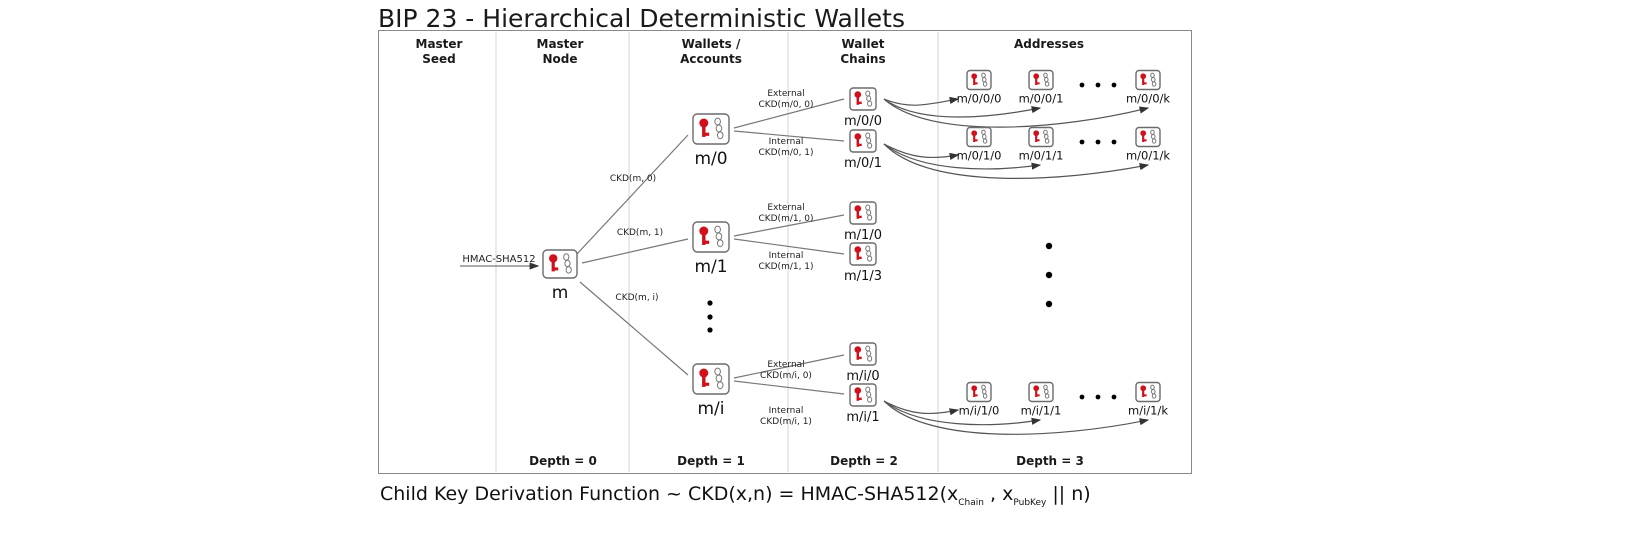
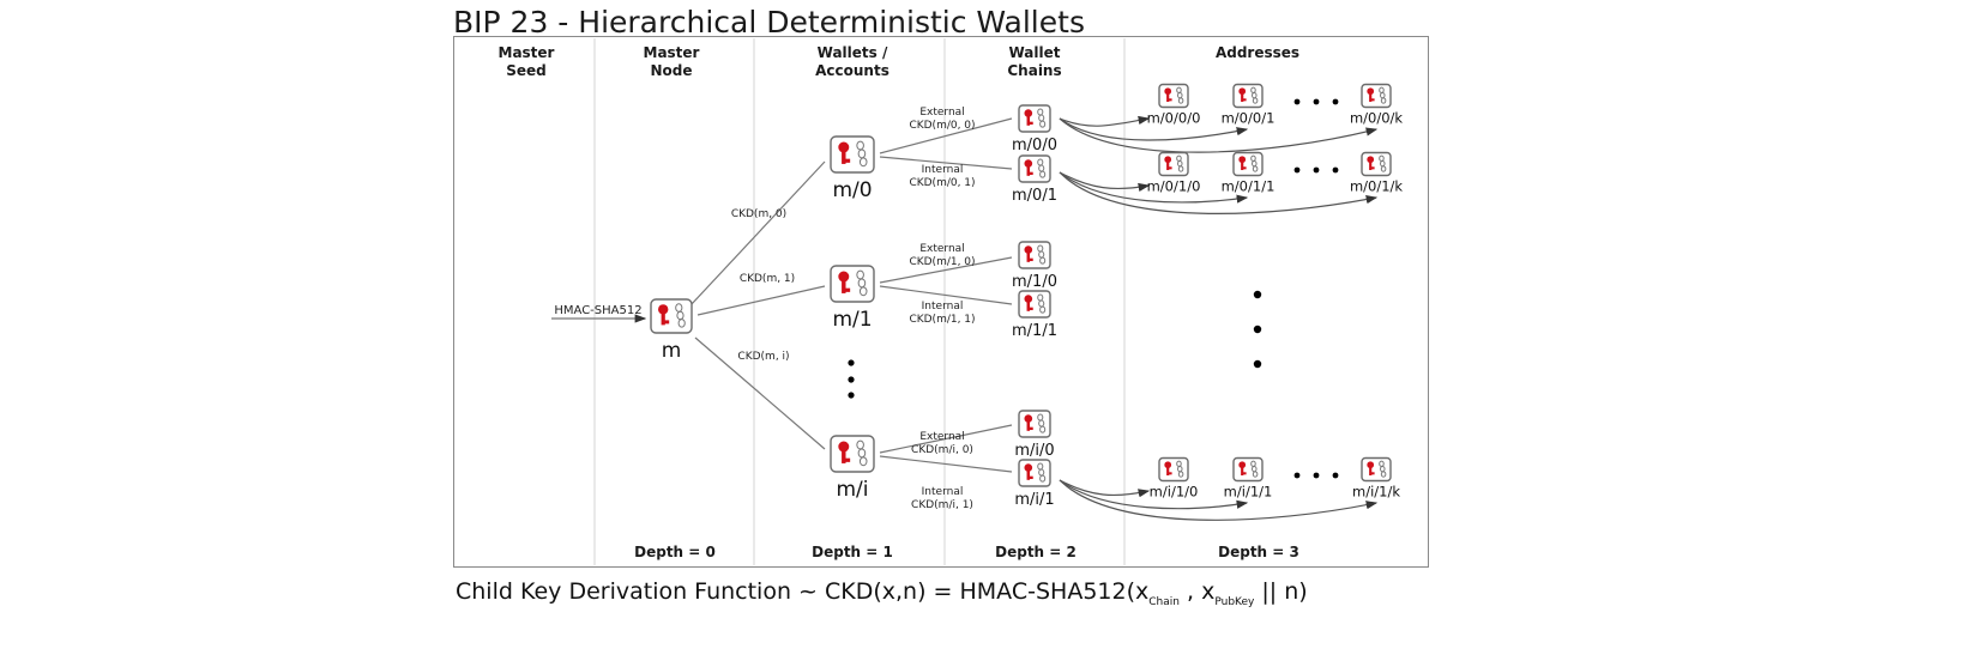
  BIP 23 - Hierarchical Deterministic Wallets
  Master
  Seed
  Master
  Node
  Wallets /
  Accounts
  Wallet
  Chains
  Addresses
  Depth = 0
  Depth = 1
  Depth = 2
  Depth = 3
  HMAC-SHA512
  CKD(m, 0)
  CKD(m, 1)
  CKD(m, i)
  External
  CKD(m/0, 0)
  Internal
  CKD(m/0, 1)
  External
  CKD(m/1, 0)
  Internal
  CKD(m/1, 1)
  External
  CKD(m/i, 0)
  Internal
  CKD(m/i, 1)
  m
  m/0
  m/1
  m/i
  m/0/0
  m/0/1
  m/1/0
- m/1/3
+ m/1/1
  m/i/0
  m/i/1
  m/0/0/0
  m/0/0/1
  m/0/0/k
  m/0/1/0
  m/0/1/1
  m/0/1/k
  m/i/1/0
  m/i/1/1
  m/i/1/k
  Child Key Derivation Function ~ CKD(x,n) = HMAC-SHA512(xChain , xPubKey || n)
